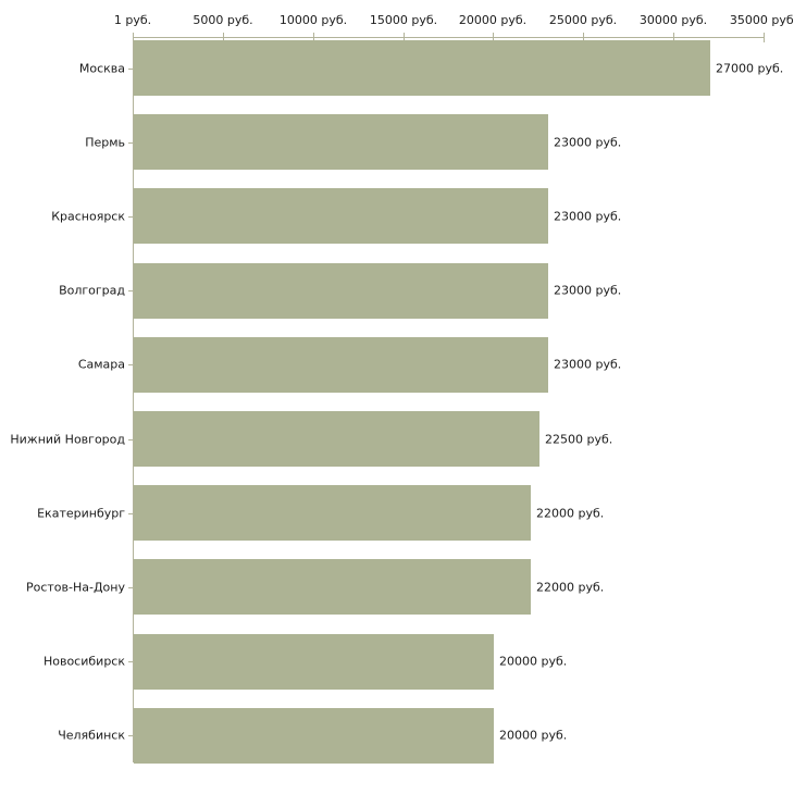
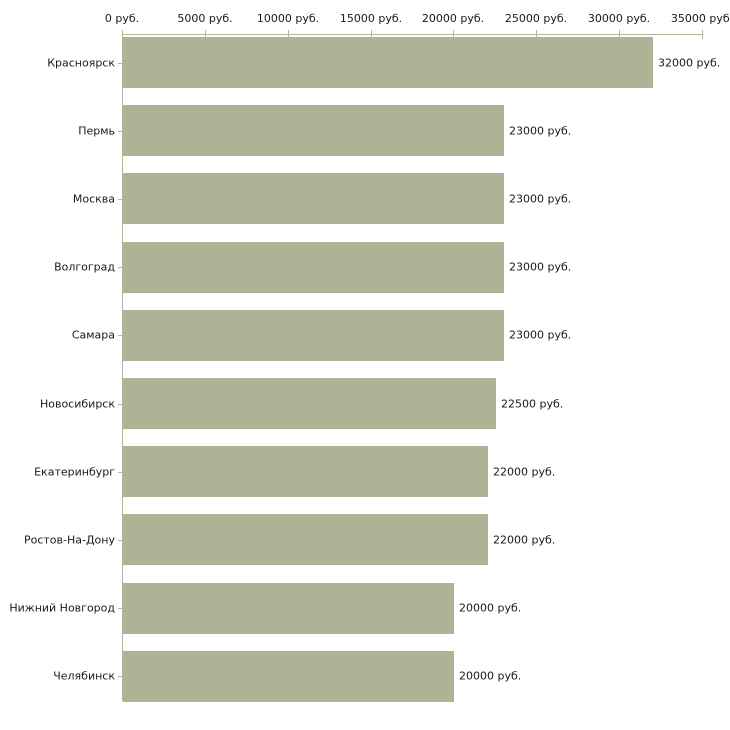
- 1 руб.
+ 0 руб.
  5000 руб.
  10000 руб.
  15000 руб.
  20000 руб.
  25000 руб.
  30000 руб.
  35000 руб
- Москва
+ Красноярск
  Пермь
- Красноярск
+ Москва
  Волгоград
  Самара
- Нижний Новгород
+ Новосибирск
  Екатеринбург
  Ростов-На-Дону
- Новосибирск
+ Нижний Новгород
  Челябинск
- 27000 руб.
+ 32000 руб.
  23000 руб.
  23000 руб.
  23000 руб.
  23000 руб.
  22500 руб.
  22000 руб.
  22000 руб.
  20000 руб.
  20000 руб.
